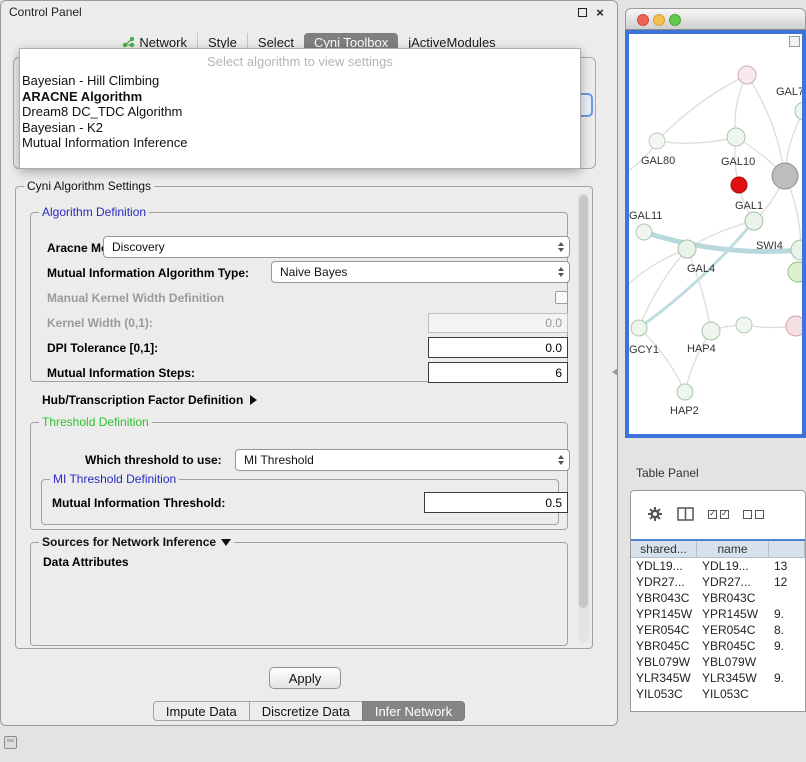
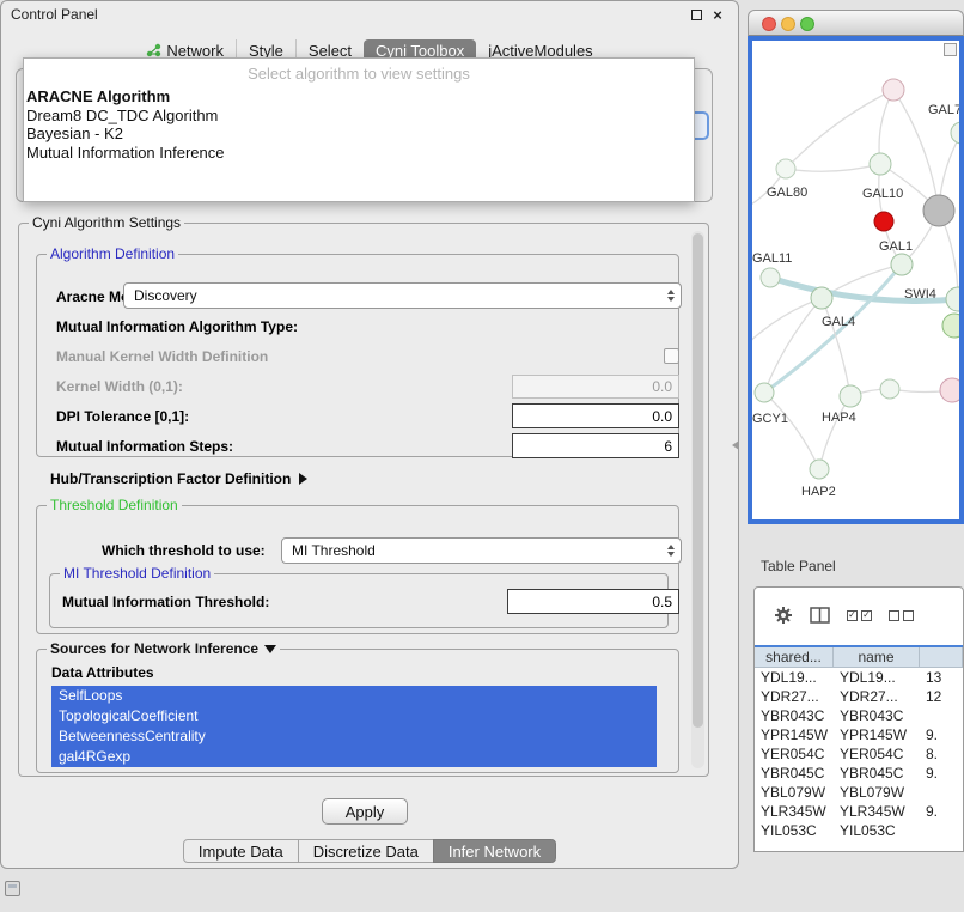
  Control Panel
  ×
  Network
  Style
  Select
  Cyni Toolbox
  jActiveModules
  Select algorithm to view settings
- Bayesian - Hill Climbing
  ARACNE Algorithm
  Dream8 DC_TDC Algorithm
  Bayesian - K2
  Mutual Information Inference
  Cyni Algorithm Settings
  Algorithm Definition
  Discovery
  Mutual Information Algorithm Type:
- Naive Bayes
  Manual Kernel Width Definition
  Kernel Width (0,1):
  0.0
  DPI Tolerance [0,1]:
  0.0
  Mutual Information Steps:
  6
  Hub/Transcription Factor Definition
  Threshold Definition
  Which threshold to use:
  MI Threshold
  MI Threshold Definition
  Mutual Information Threshold:
  0.5
  Sources for Network Inference
  Data Attributes
+ SelfLoops
+ TopologicalCoefficient
+ BetweennessCentrality
+ gal4RGexp
  Apply
  Impute Data
  Discretize Data
  Infer Network
  GAL7
  GAL80
  GAL10
  GAL11
  GAL1
  SWI4
  GAL4
  GCY1
  HAP4
  HAP2
  Table Panel
  ✓
  ✓
  shared...
  name
  YDL19...
  YDL19...
  13
  YDR27...
  YDR27...
  12
  YBR043C
  YBR043C
  YPR145W
  YPR145W
  9.
  YER054C
  YER054C
  8.
  YBR045C
  YBR045C
  9.
  YBL079W
  YBL079W
  YLR345W
  YLR345W
  9.
  YIL053C
  YIL053C
